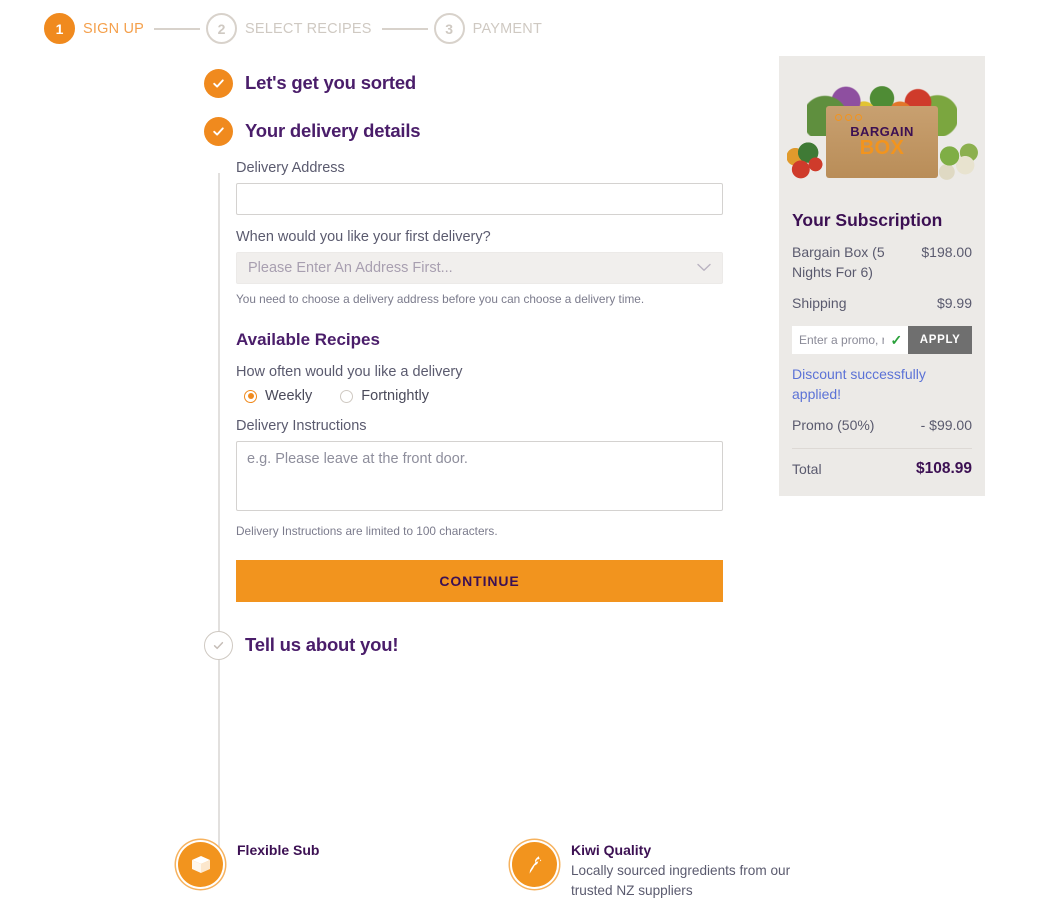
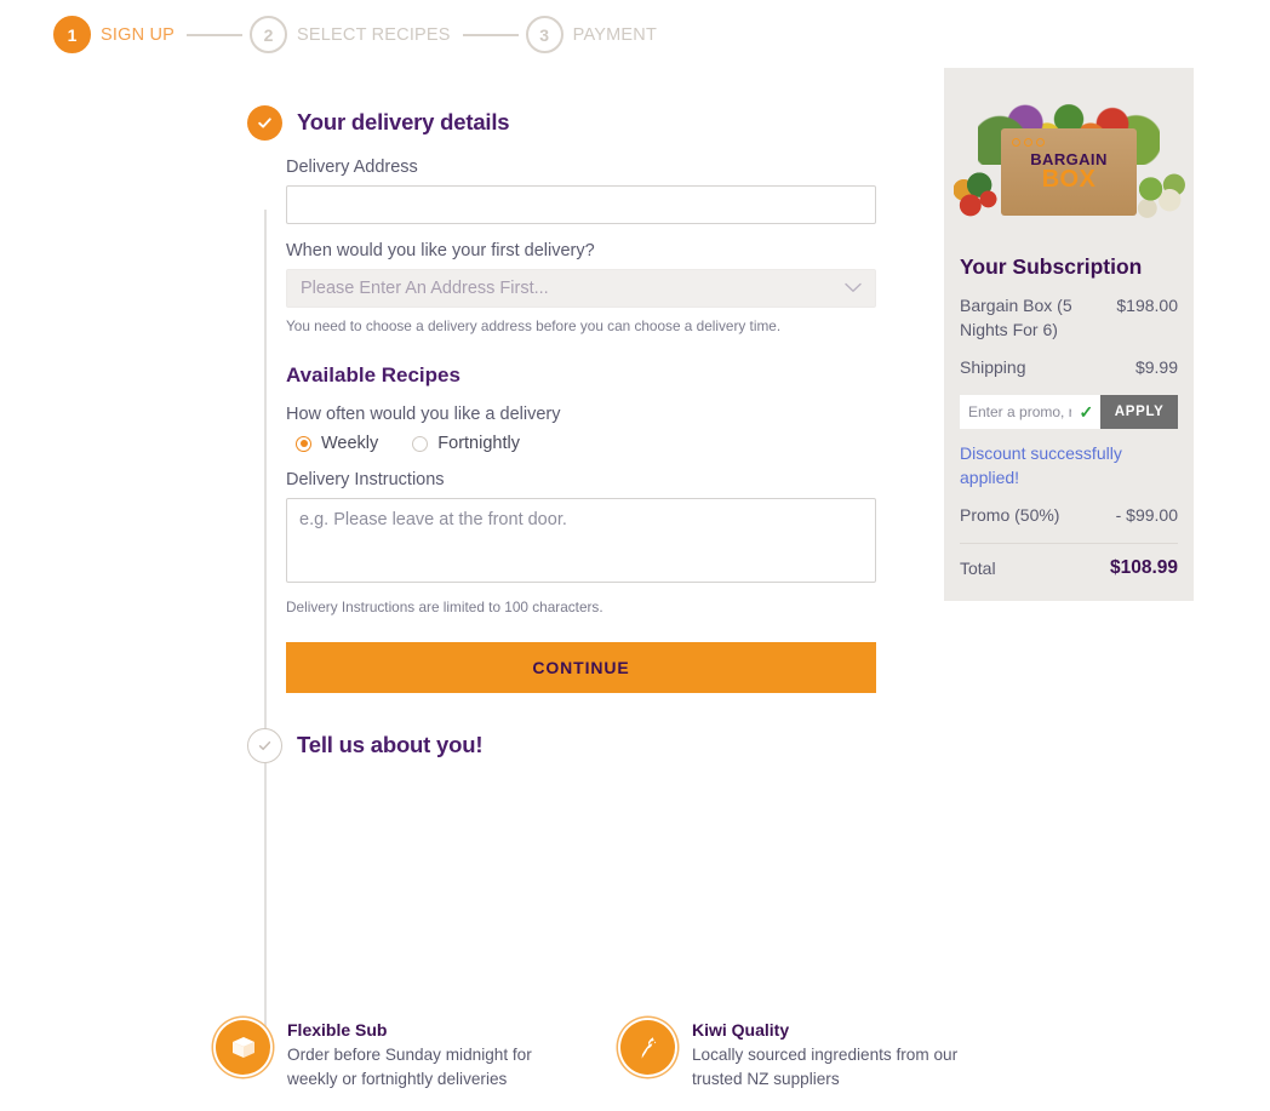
  1
  SIGN UP
  2
  SELECT RECIPES
  3
  PAYMENT
- Let's get you sorted
  Your delivery details
  Delivery Address
  When would you like your first delivery?
  Please Enter An Address First...
  You need to choose a delivery address before you can choose a delivery time.
  Available Recipes
  How often would you like a delivery
  Weekly
  Fortnightly
  Delivery Instructions
  e.g. Please leave at the front door.
  Delivery Instructions are limited to 100 characters.
  CONTINUE
  Tell us about you!
  Flexible Sub
+ Order before Sunday midnight for weekly or fortnightly deliveries
  Kiwi Quality
  Locally sourced ingredients from our trusted NZ suppliers
  BARGAIN
  BOX
  Your Subscription
  Bargain Box (5 Nights For 6)
  $198.00
  Shipping
  $9.99
  ✓
  APPLY
  Discount successfully applied!
  Promo (50%)
  - $99.00
  Total
  $108.99
